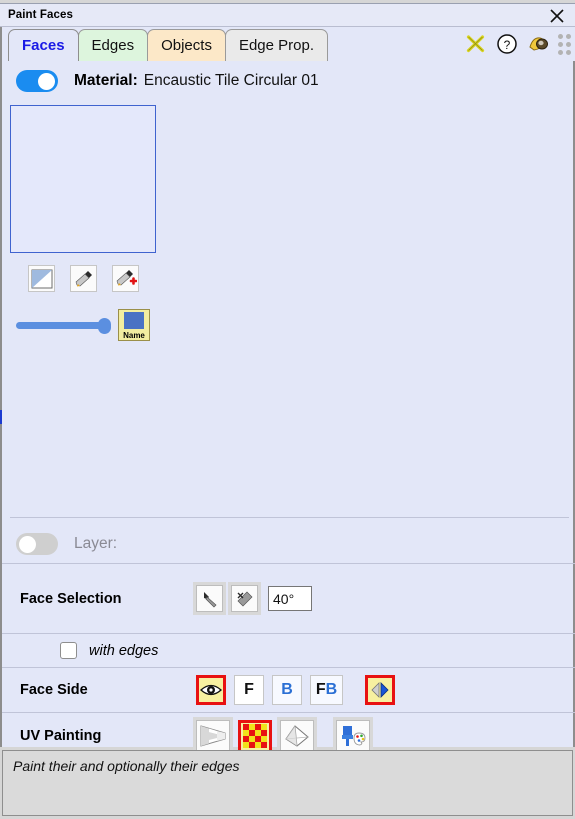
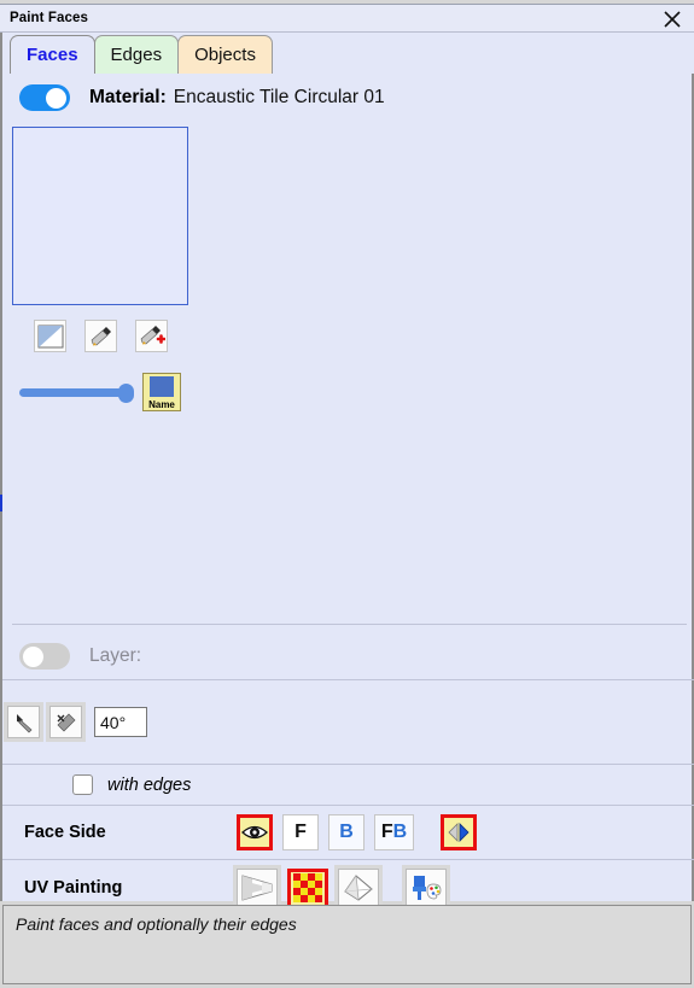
  Paint Faces
  Faces
  Edges
  Objects
- Edge Prop.
- ?
  Material:
  Encaustic Tile Circular 01
  Name
  Layer:
- Face Selection
  40°
  with edges
  Face Side
  F
  B
  FB
  UV Painting
- Paint their and optionally their edges
+ Paint faces and optionally their edges
